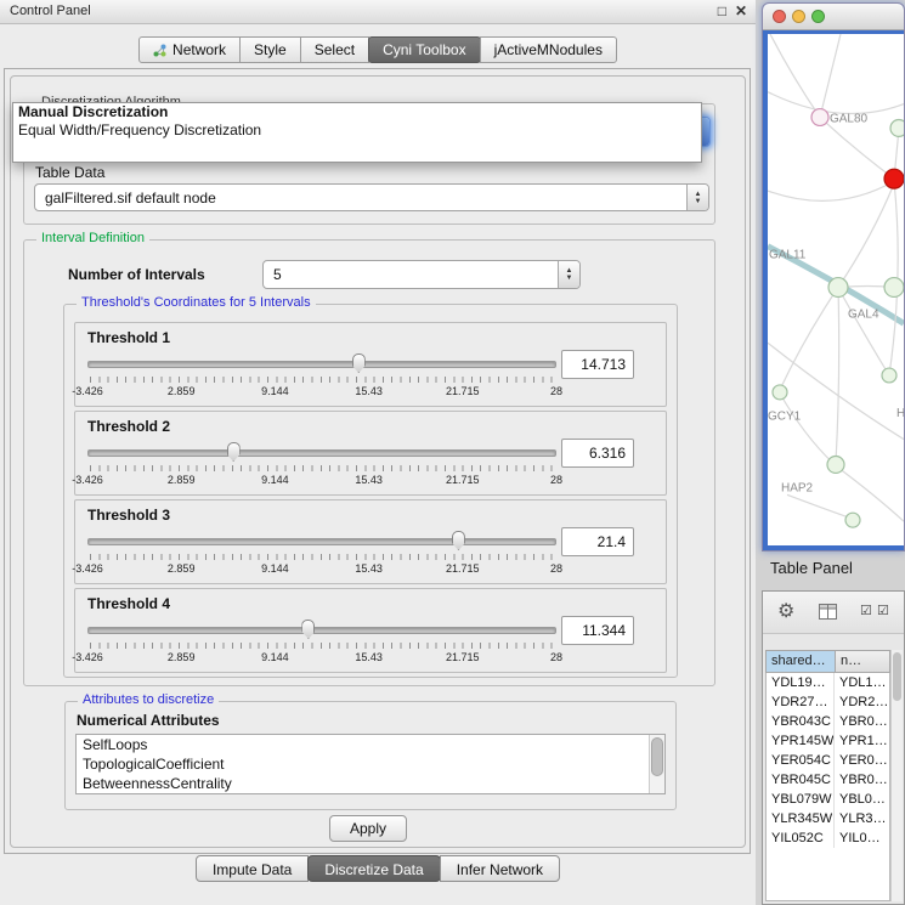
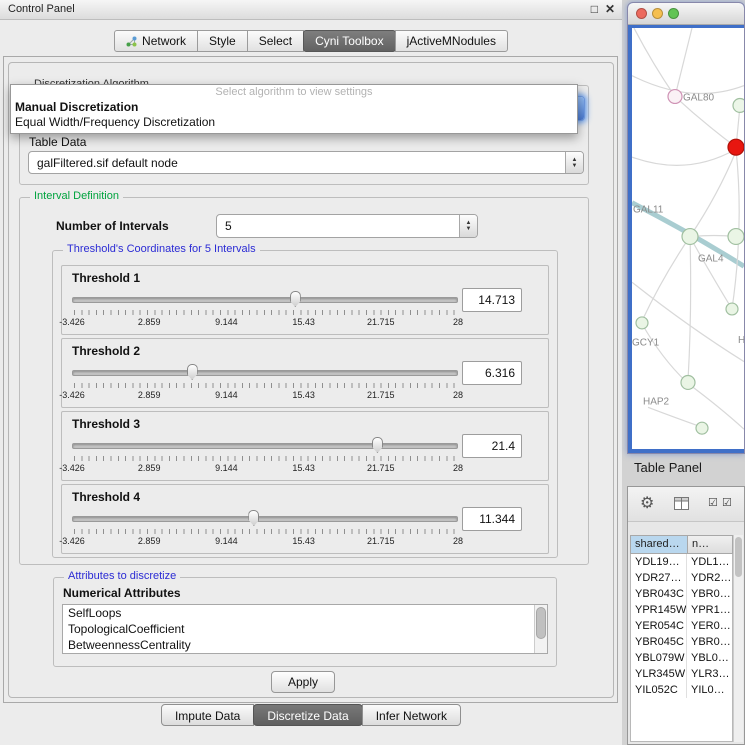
  Control Panel
  □
  ✕
  Network
  Style
  Select
  Cyni Toolbox
  jActiveMNodules
  Table Data
  galFiltered.sif default node
  Interval Definition
  Number of Intervals
  5
  Threshold's Coordinates for 5 Intervals
  Threshold 1
  -3.426
  2.859
  9.144
  15.43
  21.715
  28
  14.713
  Threshold 2
  -3.426
  2.859
  9.144
  15.43
  21.715
  28
  6.316
  Threshold 3
  -3.426
  2.859
  9.144
  15.43
  21.715
  28
  21.4
  Threshold 4
  -3.426
  2.859
  9.144
  15.43
  21.715
  28
  11.344
  Attributes to discretize
  Numerical Attributes
  SelfLoops
  TopologicalCoefficient
  BetweennessCentrality
  Apply
+ Select algorithm to view settings
  Manual Discretization
  Equal Width/Frequency Discretization
  Impute Data
  Discretize Data
  Infer Network
  GAL80
  GAL11
  GAL4
  GCY1
  HAP2
  H
  Table Panel
  ⚙
  ☑
  ☑
  shared…
  n…
  YDL19…
  YDL1…
  YDR27…
  YDR2…
  YBR043C
  YBR0…
  YPR145W
  YPR1…
  YER054C
  YER0…
  YBR045C
  YBR0…
  YBL079W
  YBL0…
  YLR345W
  YLR3…
  YIL052C
  YIL0…
